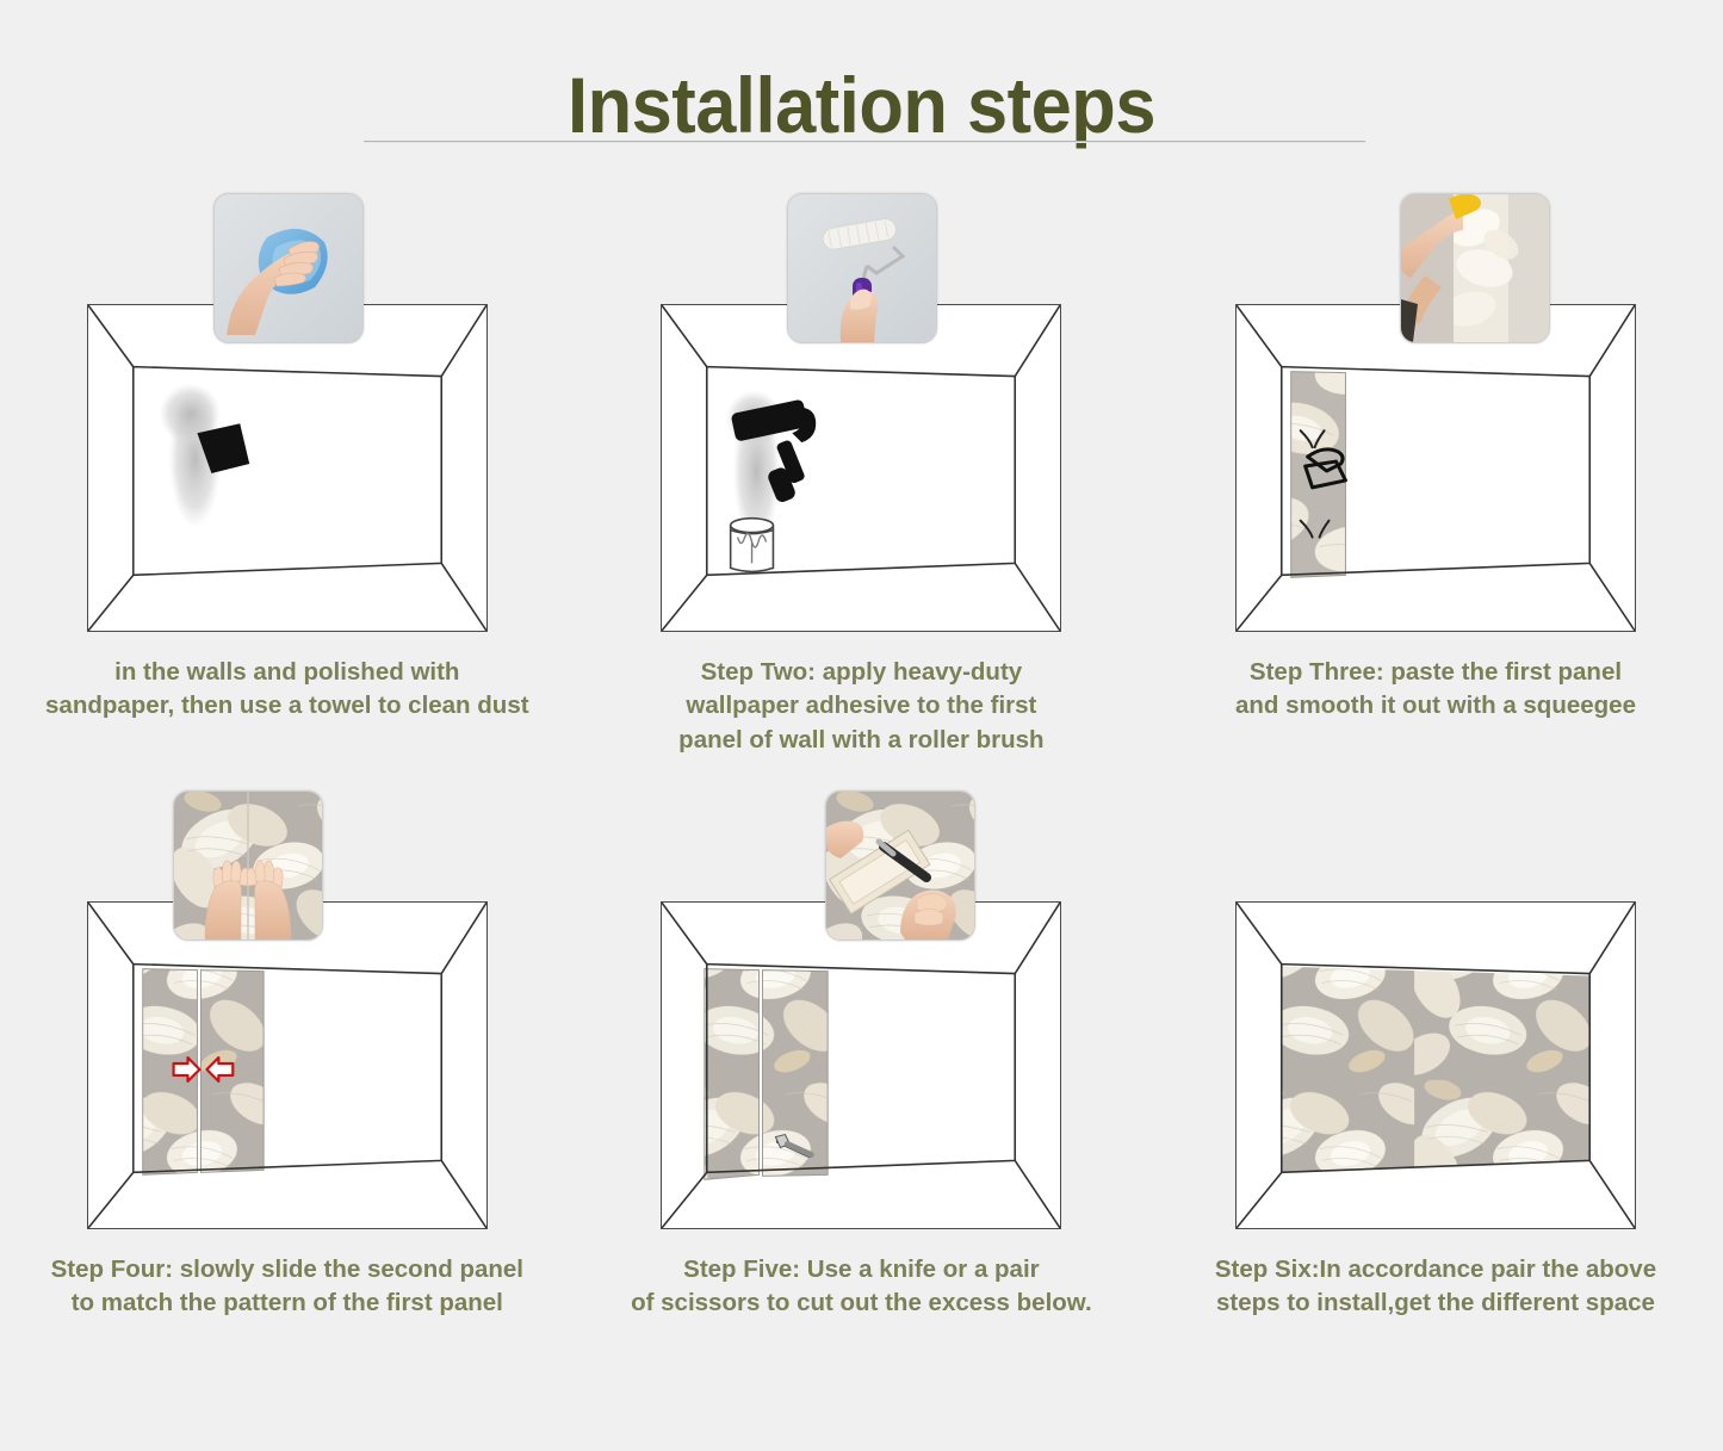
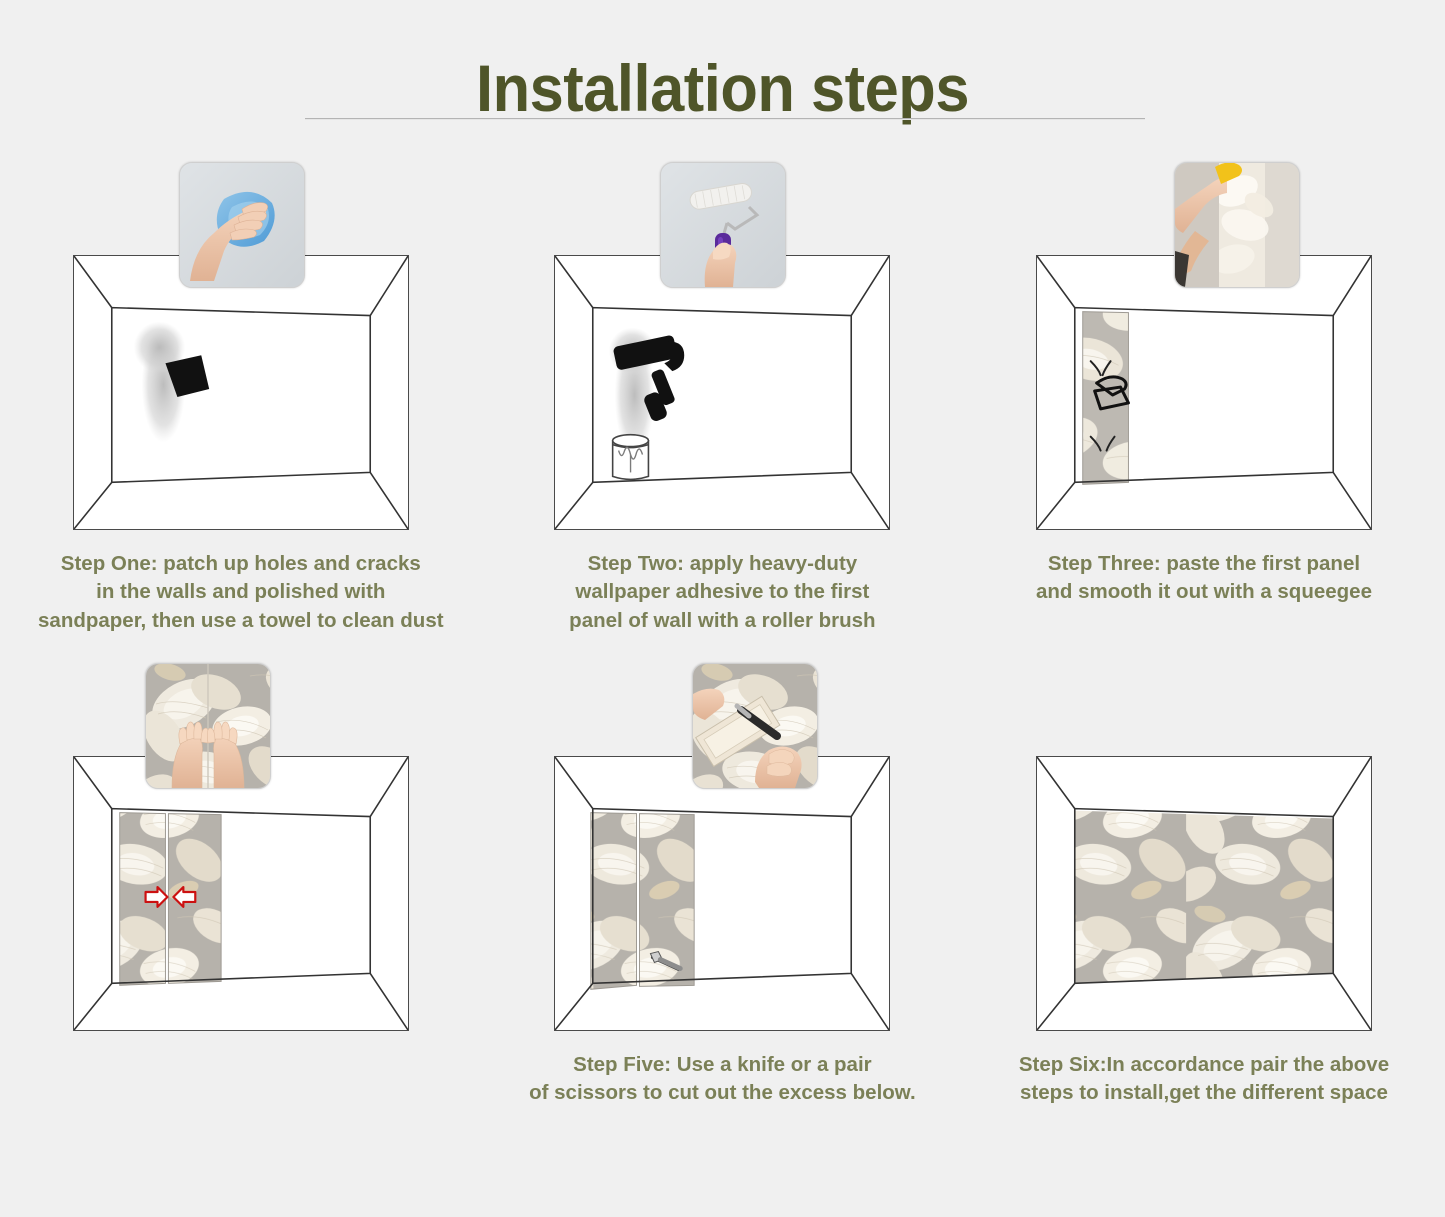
  Installation steps
+ Step One: patch up holes and cracks
  in the walls and polished with
  sandpaper, then use a towel to clean dust
  Step Two: apply heavy-duty
  wallpaper adhesive to the first
  panel of wall with a roller brush
  Step Three: paste the first panel
  and smooth it out with a squeegee
- Step Four: slowly slide the second panel
- to match the pattern of the first panel
  Step Five: Use a knife or a pair
  of scissors to cut out the excess below.
  Step Six:In accordance pair the above
  steps to install,get the different space
